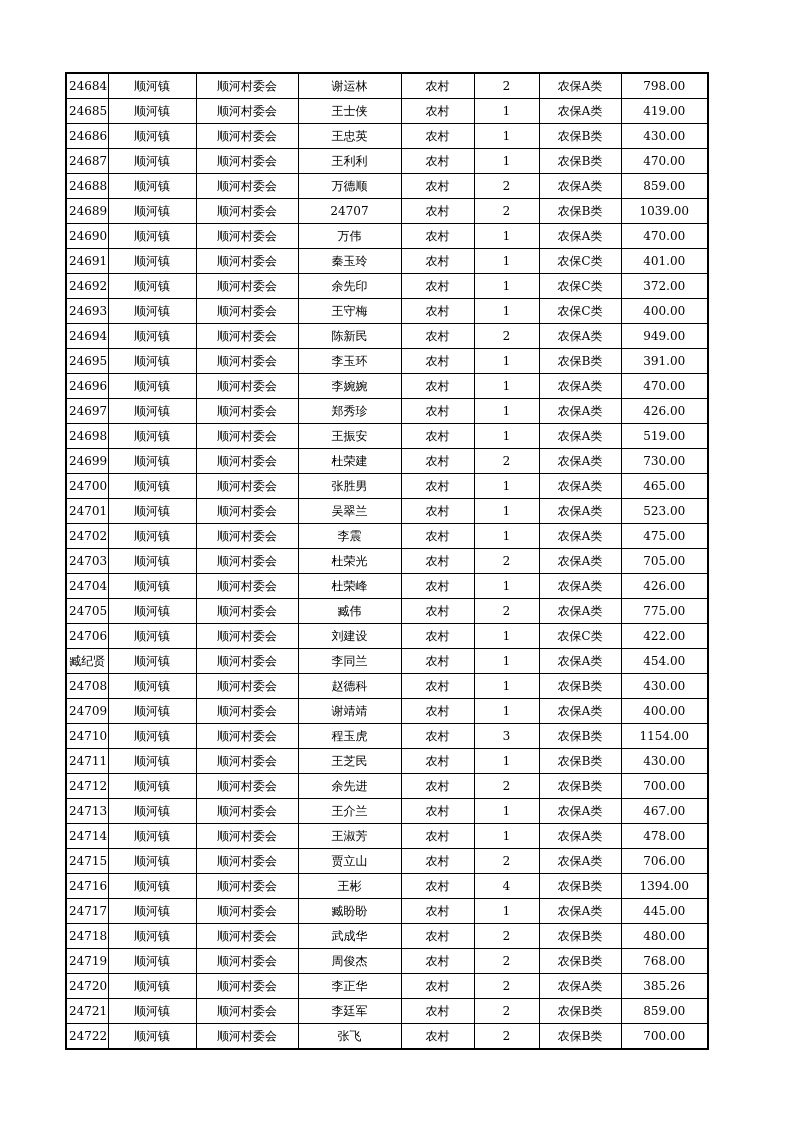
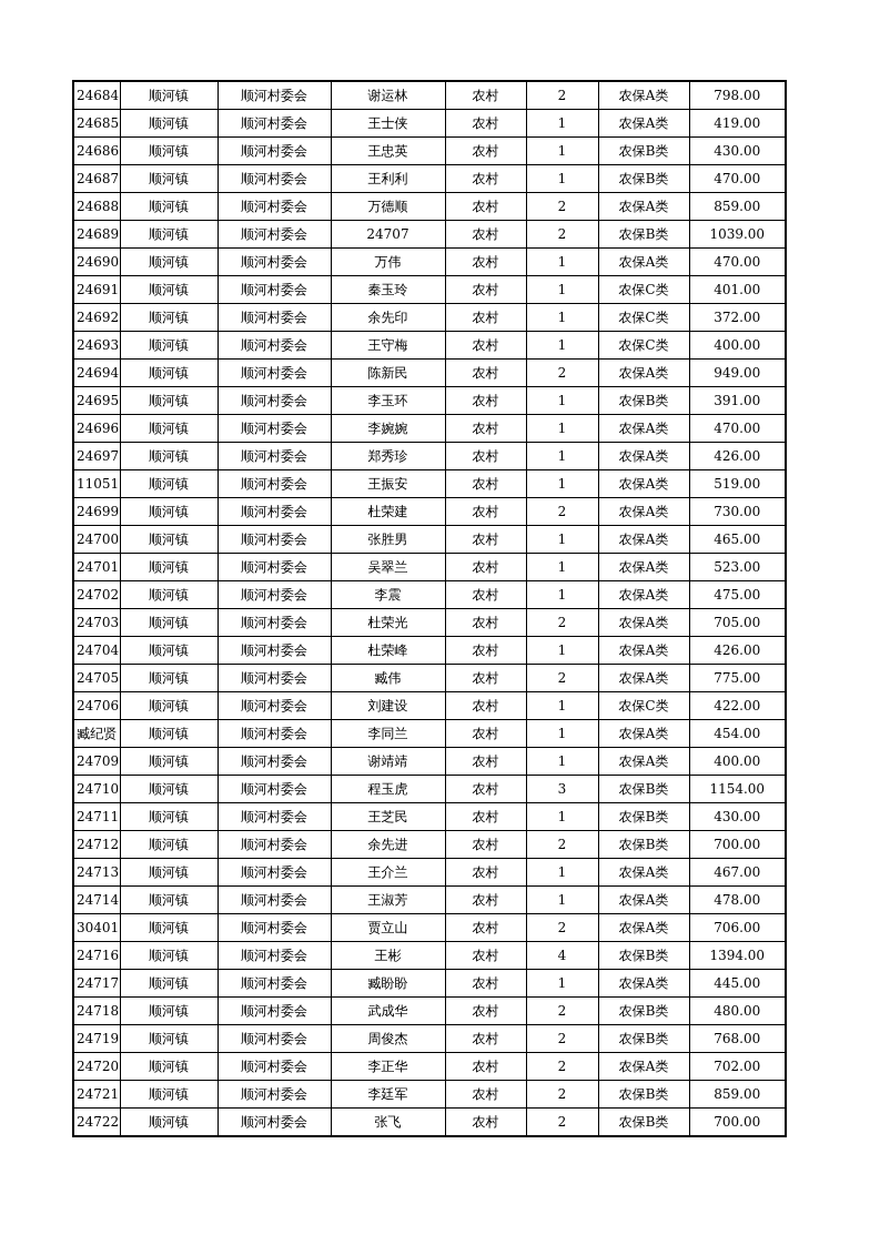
  24684	顺河镇	顺河村委会	谢运林	农村	2	农保A类	798.00
  24685	顺河镇	顺河村委会	王士侠	农村	1	农保A类	419.00
  24686	顺河镇	顺河村委会	王忠英	农村	1	农保B类	430.00
  24687	顺河镇	顺河村委会	王利利	农村	1	农保B类	470.00
  24688	顺河镇	顺河村委会	万德顺	农村	2	农保A类	859.00
  24689	顺河镇	顺河村委会	24707	农村	2	农保B类	1039.00
  24690	顺河镇	顺河村委会	万伟	农村	1	农保A类	470.00
  24691	顺河镇	顺河村委会	秦玉玲	农村	1	农保C类	401.00
  24692	顺河镇	顺河村委会	余先印	农村	1	农保C类	372.00
  24693	顺河镇	顺河村委会	王守梅	农村	1	农保C类	400.00
  24694	顺河镇	顺河村委会	陈新民	农村	2	农保A类	949.00
  24695	顺河镇	顺河村委会	李玉环	农村	1	农保B类	391.00
  24696	顺河镇	顺河村委会	李婉婉	农村	1	农保A类	470.00
  24697	顺河镇	顺河村委会	郑秀珍	农村	1	农保A类	426.00
- 24698	顺河镇	顺河村委会	王振安	农村	1	农保A类	519.00
+ 11051	顺河镇	顺河村委会	王振安	农村	1	农保A类	519.00
  24699	顺河镇	顺河村委会	杜荣建	农村	2	农保A类	730.00
  24700	顺河镇	顺河村委会	张胜男	农村	1	农保A类	465.00
  24701	顺河镇	顺河村委会	吴翠兰	农村	1	农保A类	523.00
  24702	顺河镇	顺河村委会	李震	农村	1	农保A类	475.00
  24703	顺河镇	顺河村委会	杜荣光	农村	2	农保A类	705.00
  24704	顺河镇	顺河村委会	杜荣峰	农村	1	农保A类	426.00
  24705	顺河镇	顺河村委会	臧伟	农村	2	农保A类	775.00
  24706	顺河镇	顺河村委会	刘建设	农村	1	农保C类	422.00
  臧纪贤	顺河镇	顺河村委会	李同兰	农村	1	农保A类	454.00
- 24708	顺河镇	顺河村委会	赵德科	农村	1	农保B类	430.00
  24709	顺河镇	顺河村委会	谢靖靖	农村	1	农保A类	400.00
  24710	顺河镇	顺河村委会	程玉虎	农村	3	农保B类	1154.00
  24711	顺河镇	顺河村委会	王芝民	农村	1	农保B类	430.00
  24712	顺河镇	顺河村委会	余先进	农村	2	农保B类	700.00
  24713	顺河镇	顺河村委会	王介兰	农村	1	农保A类	467.00
  24714	顺河镇	顺河村委会	王淑芳	农村	1	农保A类	478.00
- 24715	顺河镇	顺河村委会	贾立山	农村	2	农保A类	706.00
+ 30401	顺河镇	顺河村委会	贾立山	农村	2	农保A类	706.00
  24716	顺河镇	顺河村委会	王彬	农村	4	农保B类	1394.00
  24717	顺河镇	顺河村委会	臧盼盼	农村	1	农保A类	445.00
  24718	顺河镇	顺河村委会	武成华	农村	2	农保B类	480.00
  24719	顺河镇	顺河村委会	周俊杰	农村	2	农保B类	768.00
- 24720	顺河镇	顺河村委会	李正华	农村	2	农保A类	385.26
+ 24720	顺河镇	顺河村委会	李正华	农村	2	农保A类	702.00
  24721	顺河镇	顺河村委会	李廷军	农村	2	农保B类	859.00
  24722	顺河镇	顺河村委会	张飞	农村	2	农保B类	700.00
